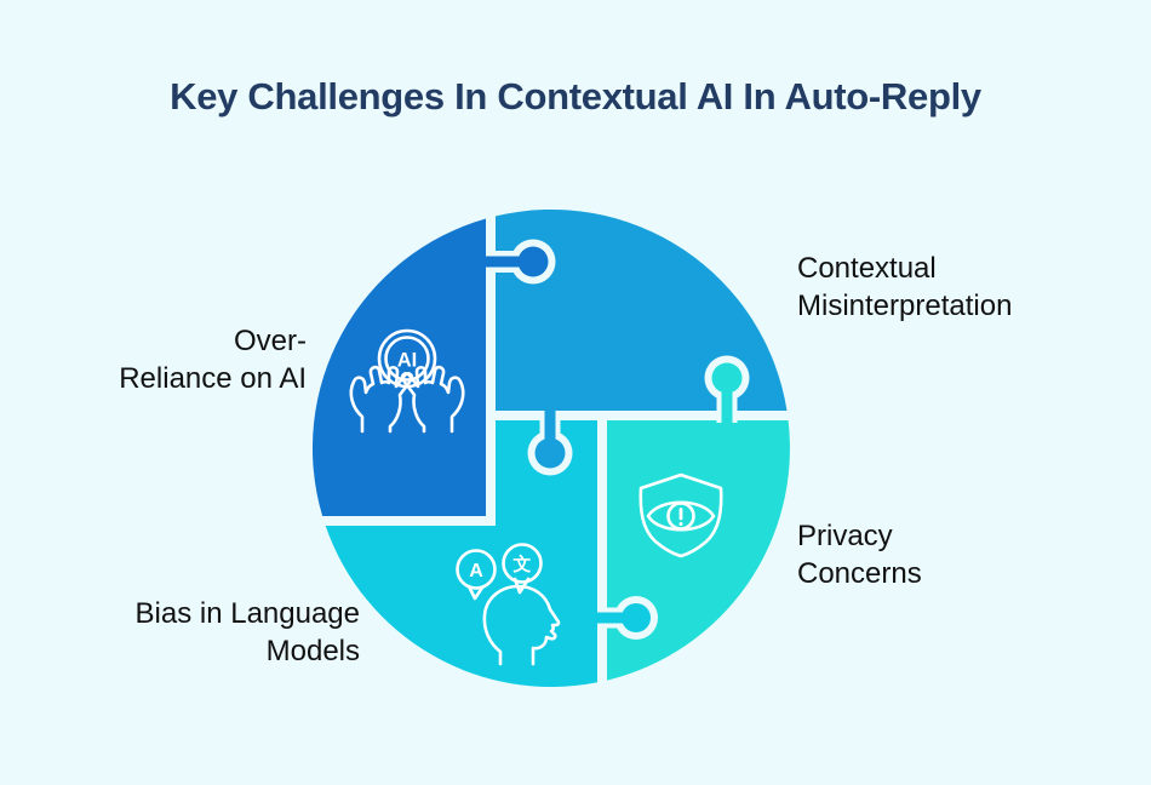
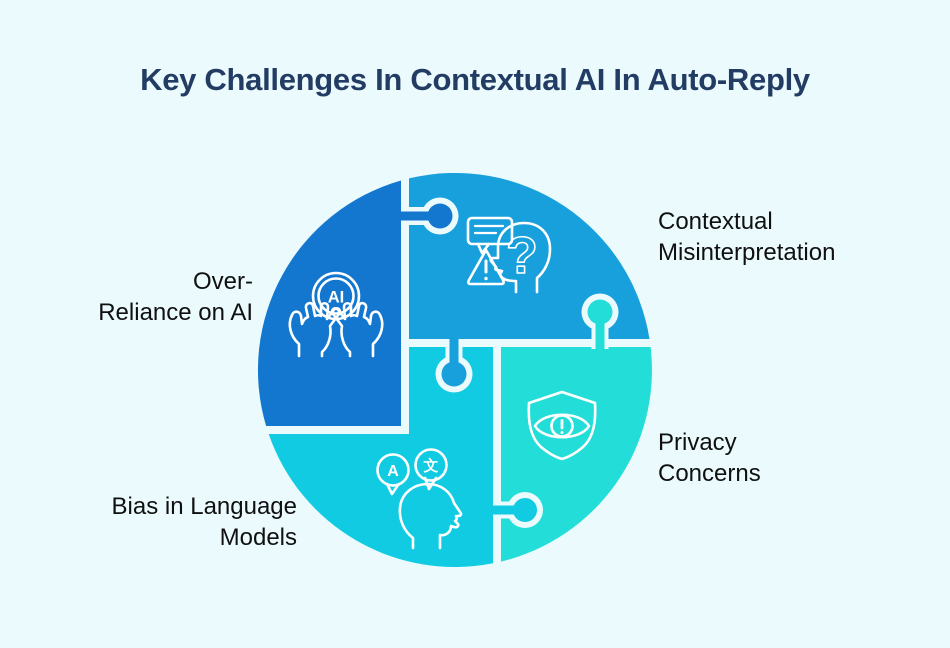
  Key Challenges In Contextual AI In Auto-Reply
  Over-
  Reliance on AI
  Contextual
  Misinterpretation
  Privacy
  Concerns
  Bias in Language
  Models
  AI
+ ?
  A
  文
